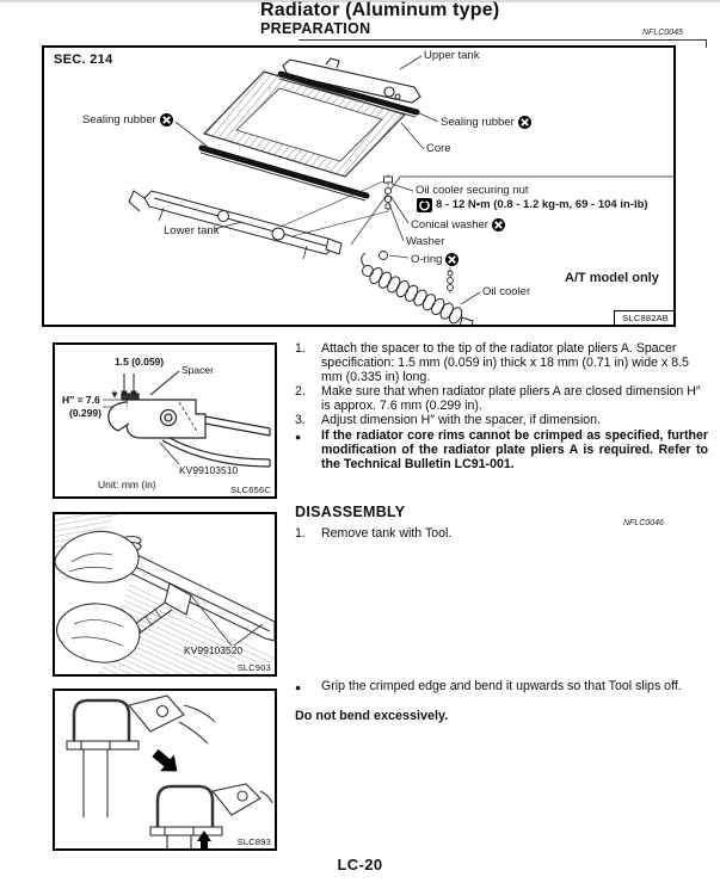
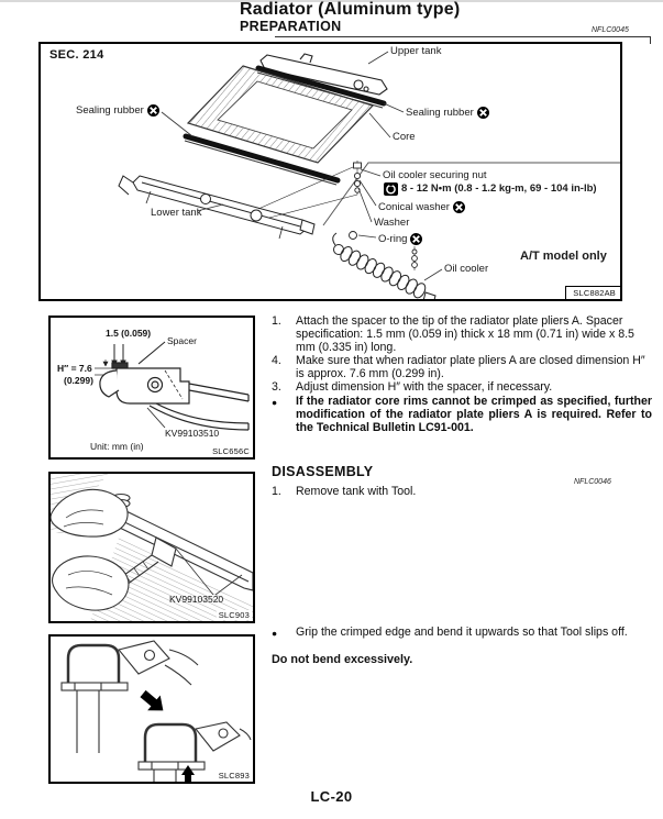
  Radiator (Aluminum type)
  PREPARATION
  SEC. 214
  Upper tank
  Sealing rubber
  Core
  Sealing rubber
  Lower tank
  Oil cooler securing nut
  8 - 12 N•m (0.8 - 1.2 kg-m, 69 - 104 in-lb)
  Conical washer
  Washer
  O-ring
  A/T model only
  Oil cooler
  SLC882AB
  1.
  Attach the spacer to the tip of the radiator plate pliers A. Spacer specification: 1.5 mm (0.059 in) thick x 18 mm (0.71 in) wide x 8.5 mm (0.335 in) long.
- 2.
+ 4.
  Make sure that when radiator plate pliers A are closed dimension H″ is approx. 7.6 mm (0.299 in).
  3.
- Adjust dimension H″ with the spacer, if dimension.
+ Adjust dimension H″ with the spacer, if necessary.
  ●
  If the radiator core rims cannot be crimped as specified, further modification of the radiator plate pliers A is required. Refer to the Technical Bulletin LC91-001.
  DISASSEMBLY
  1.
  Remove tank with Tool.
  ●
  Grip the crimped edge and bend it upwards so that Tool slips off.
  Do not bend excessively.
  1.5 (0.059)
  Spacer
  H″ = 7.6
  (0.299)
  KV99103510
  Unit: mm (in)
  SLC656C
  KV99103520
  SLC903
  SLC893
  LC-20
